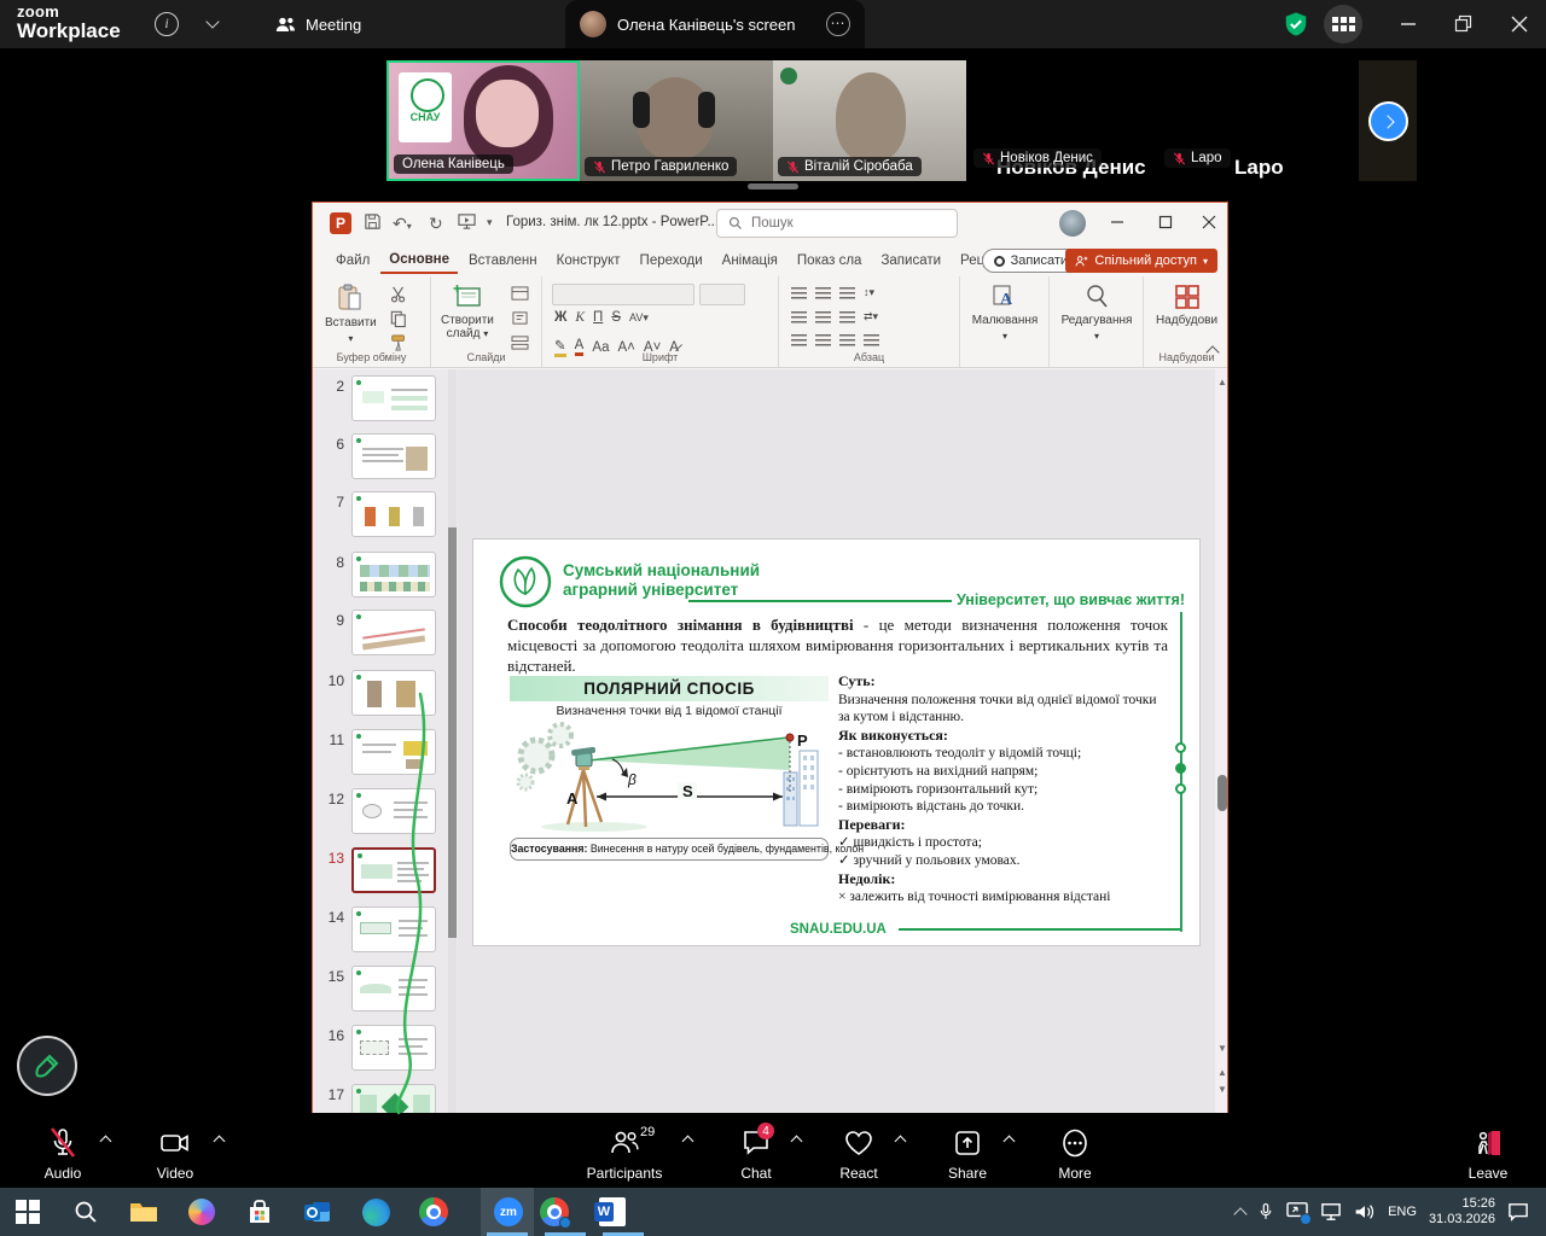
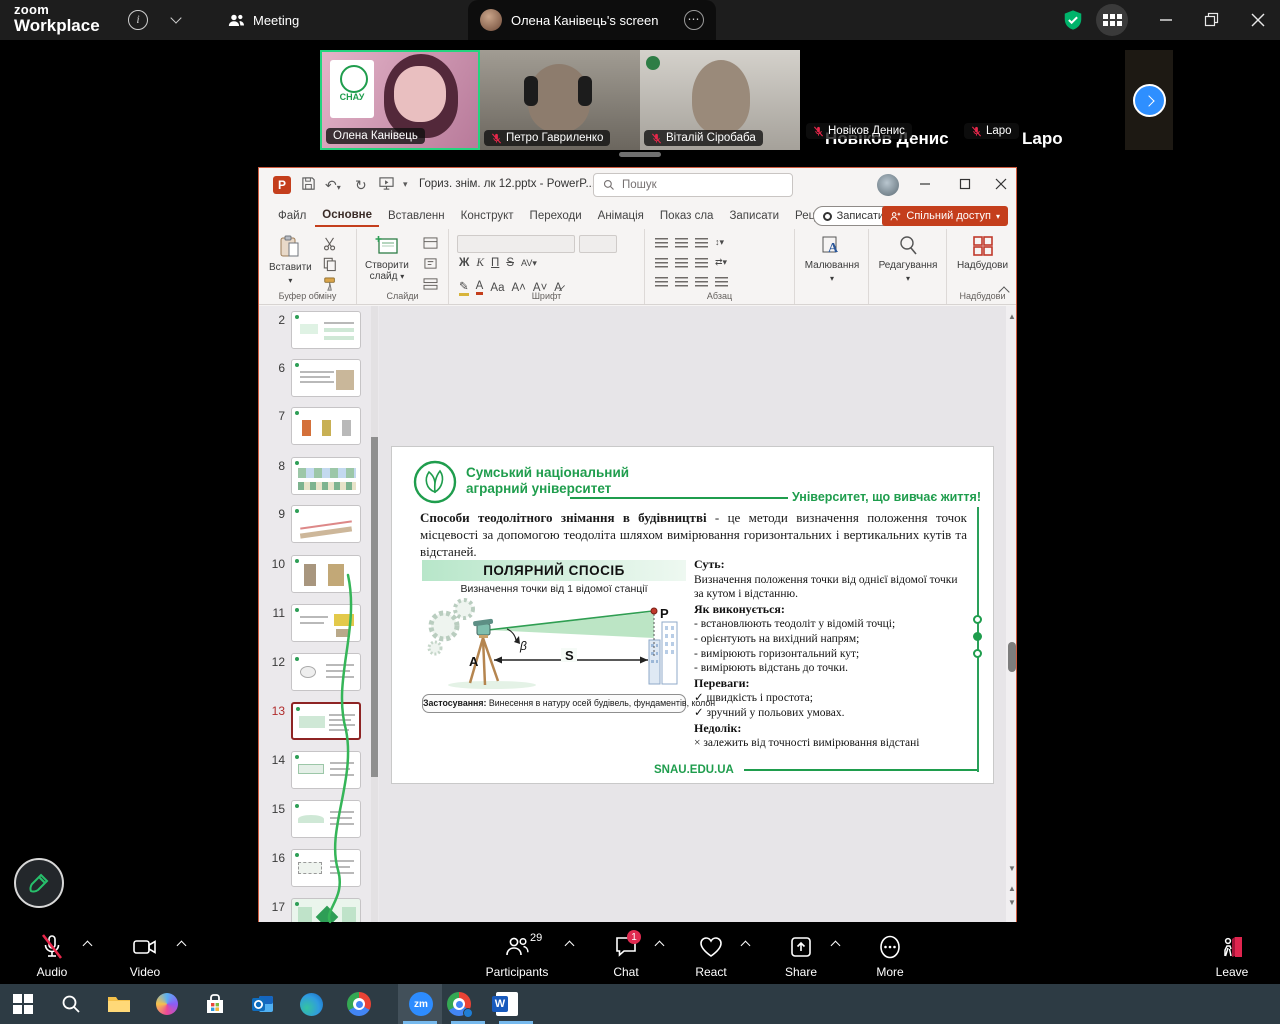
  zoom
  Workplace
  i
  Meeting
  Олена Канівець's screen
  ⋯
  СНАУ
  Олена Канівець
  Петро Гавриленко
  Віталій Сіробаба
  Новіков Денис
  Lapo
  Новіков Денис
  Lapo
  P
  ↶▾
  ↻
  ▾
  Гориз. знім. лк 12.pptx - PowerP..
  Пошук
  Файл
  Основне
  Вставленн
  Конструкт
  Переходи
  Анімація
  Показ сла
  Записати
  Записати
  Спільний доступ
  ▾
  Вставити
  ▾
  Буфер обміну
  Створити
  слайд ▾
  Слайди
  Ж
  К
  П
  S
  AV▾
  ✎
  A
  Аа
  A˄
  A˅
  A̷
  Шрифт
  ↕▾
  ⇄▾
  Абзац
  A
  Малювання
  ▾
  Редагування
  ▾
  Надбудови
  Надбудови
  2
  6
  7
  8
  9
  10
  11
  12
  13
  14
  15
  16
  17
  Сумський національний
  аграрний університет
  Університет, що вивчає життя!
  Способи теодолітного знімання в будівництві - це методи визначення положення точок місцевості за допомогою теодоліта шляхом вимірювання горизонтальних і вертикальних кутів та відстаней.
  ПОЛЯРНИЙ СПОСІБ
  Визначення точки від 1 відомої станції
  S
  A
  P
  β
  Застосування: Винесення в натуру осей будівель, фундаментів, колон
  Суть:
  Визначення положення точки від однієї відомої точки за кутом і відстанню.
  Як виконується:
  - встановлюють теодоліт у відомій точці;
  - орієнтують на вихідний напрям;
  - вимірюють горизонтальний кут;
  - вимірюють відстань до точки.
  Переваги:
  ✓ швидкість і простота;
  ✓ зручний у польових умовах.
  Недолік:
  × залежить від точності вимірювання відстані
  SNAU.EDU.UA
  ▲
  ▼
  ▲
  ▼
  Audio
  Video
  29
  Participants
- 4
+ 1
  Chat
  React
  Share
  More
  Leave
  zm
  W
- ENG
- 15:26
- 31.03.2026
